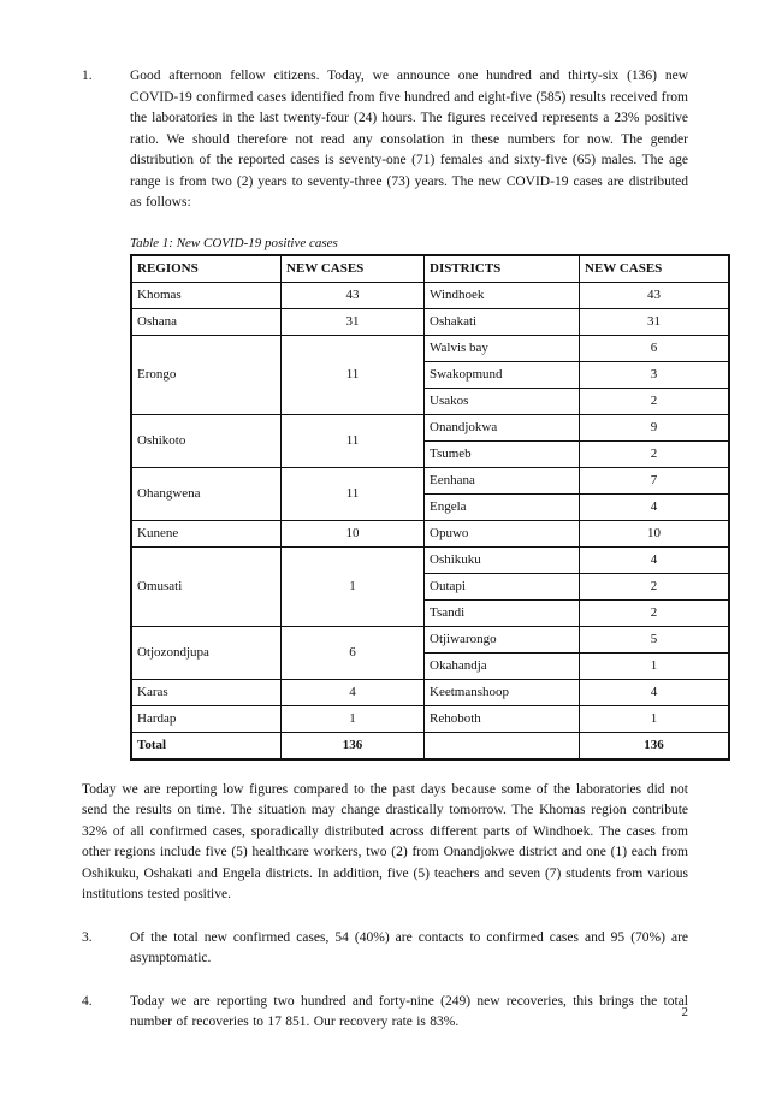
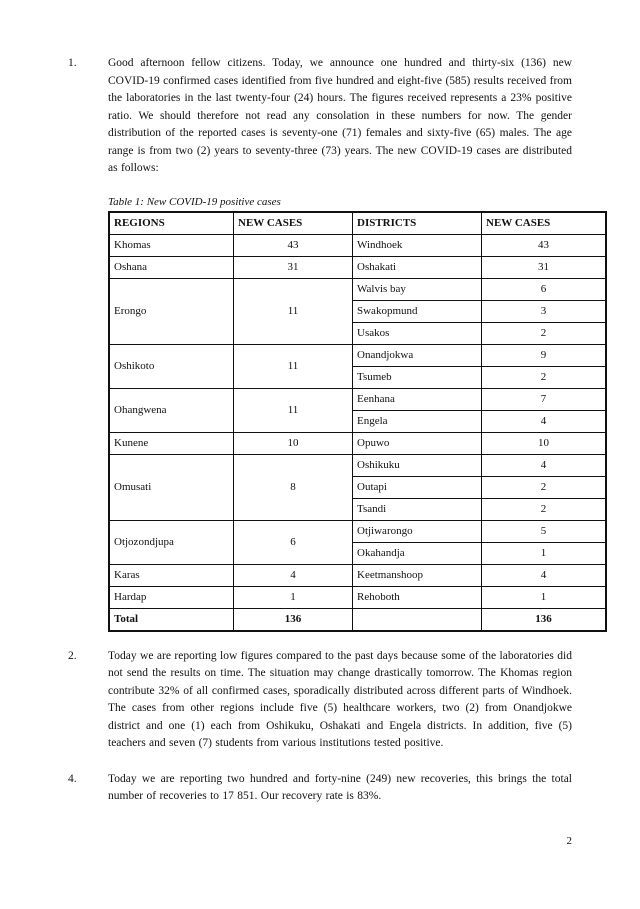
  1.
  Good afternoon fellow citizens. Today, we announce one hundred and thirty-six (136) new COVID-19 confirmed cases identified from five hundred and eight-five (585) results received from the laboratories in the last twenty-four (24) hours. The figures received represents a 23% positive ratio. We should therefore not read any consolation in these numbers for now. The gender distribution of the reported cases is seventy-one (71) females and sixty-five (65) males. The age range is from two (2) years to seventy-three (73) years. The new COVID-19 cases are distributed as follows:
  Table 1: New COVID-19 positive cases
  REGIONS	NEW CASES	DISTRICTS	NEW CASES
  Khomas	43	Windhoek	43
  Oshana	31	Oshakati	31
  Erongo	11	Walvis bay	6
  Swakopmund	3
  Usakos	2
  Oshikoto	11	Onandjokwa	9
  Tsumeb	2
  Ohangwena	11	Eenhana	7
  Engela	4
  Kunene	10	Opuwo	10
- Omusati	1	Oshikuku	4
+ Omusati	8	Oshikuku	4
  Outapi	2
  Tsandi	2
  Otjozondjupa	6	Otjiwarongo	5
  Okahandja	1
  Karas	4	Keetmanshoop	4
  Hardap	1	Rehoboth	1
  Total	136		136
+ 2.
  Today we are reporting low figures compared to the past days because some of the laboratories did not send the results on time. The situation may change drastically tomorrow. The Khomas region contribute 32% of all confirmed cases, sporadically distributed across different parts of Windhoek. The cases from other regions include five (5) healthcare workers, two (2) from Onandjokwe district and one (1) each from Oshikuku, Oshakati and Engela districts. In addition, five (5) teachers and seven (7) students from various institutions tested positive.
- 3.
- Of the total new confirmed cases, 54 (40%) are contacts to confirmed cases and 95 (70%) are asymptomatic.
  4.
  Today we are reporting two hundred and forty-nine (249) new recoveries, this brings the total number of recoveries to 17 851. Our recovery rate is 83%.
  2
